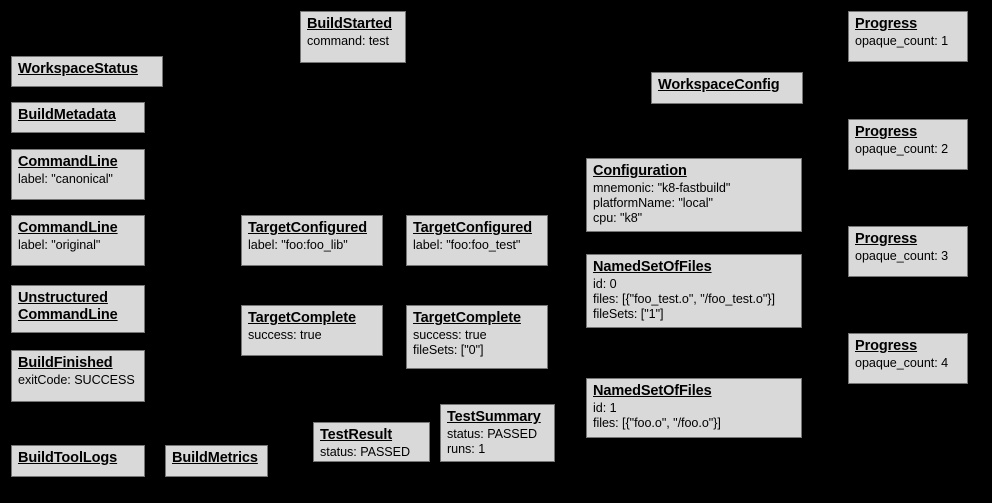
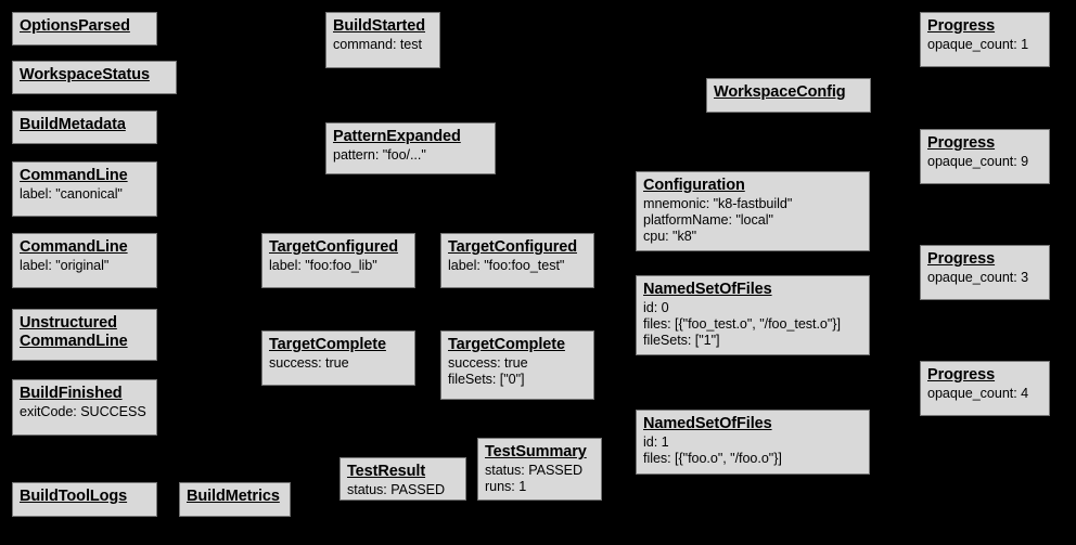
+ OptionsParsed
  WorkspaceStatus
  BuildMetadata
  CommandLine
  label: "canonical"
  CommandLine
  label: "original"
  Unstructured
  CommandLine
  BuildFinished
  exitCode: SUCCESS
  BuildToolLogs
  BuildMetrics
  BuildStarted
  command: test
+ PatternExpanded
+ pattern: "foo/..."
  TargetConfigured
  label: "foo:foo_lib"
  TargetConfigured
  label: "foo:foo_test"
  TargetComplete
  success: true
  TargetComplete
  success: true
  fileSets: ["0"]
  TestResult
  status: PASSED
  TestSummary
  status: PASSED
  runs: 1
  WorkspaceConfig
  Configuration
  mnemonic: "k8-fastbuild"
  platformName: "local"
  cpu: "k8"
  NamedSetOfFiles
  id: 0
  files: [{"foo_test.o", "/foo_test.o"}]
  fileSets: ["1"]
  NamedSetOfFiles
  id: 1
  files: [{"foo.o", "/foo.o"}]
  Progress
  opaque_count: 1
  Progress
- opaque_count: 2
+ opaque_count: 9
  Progress
  opaque_count: 3
  Progress
  opaque_count: 4
